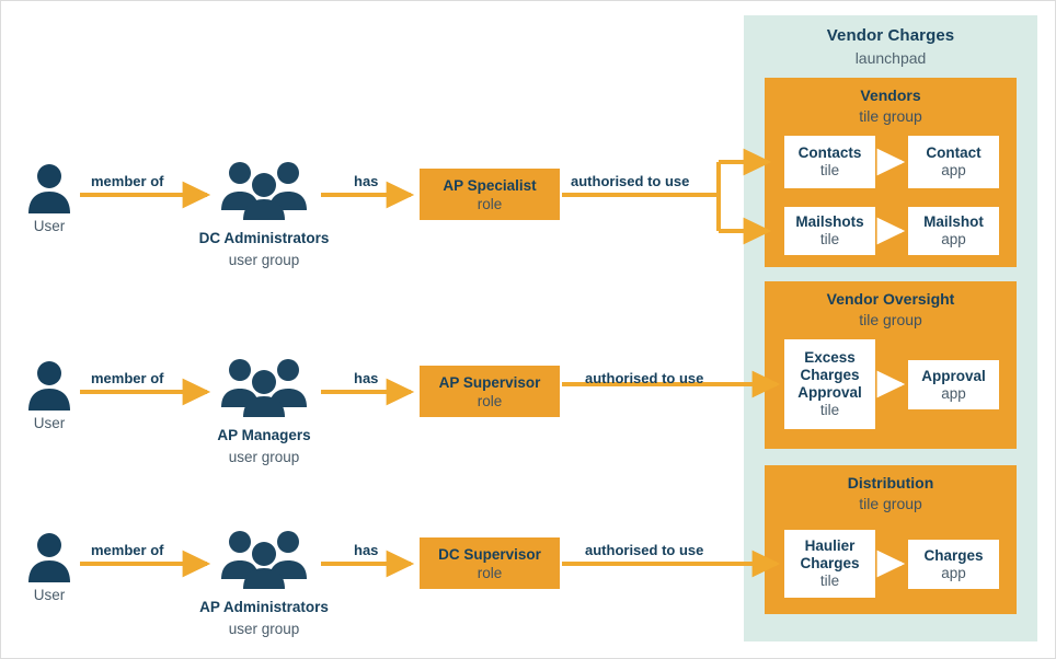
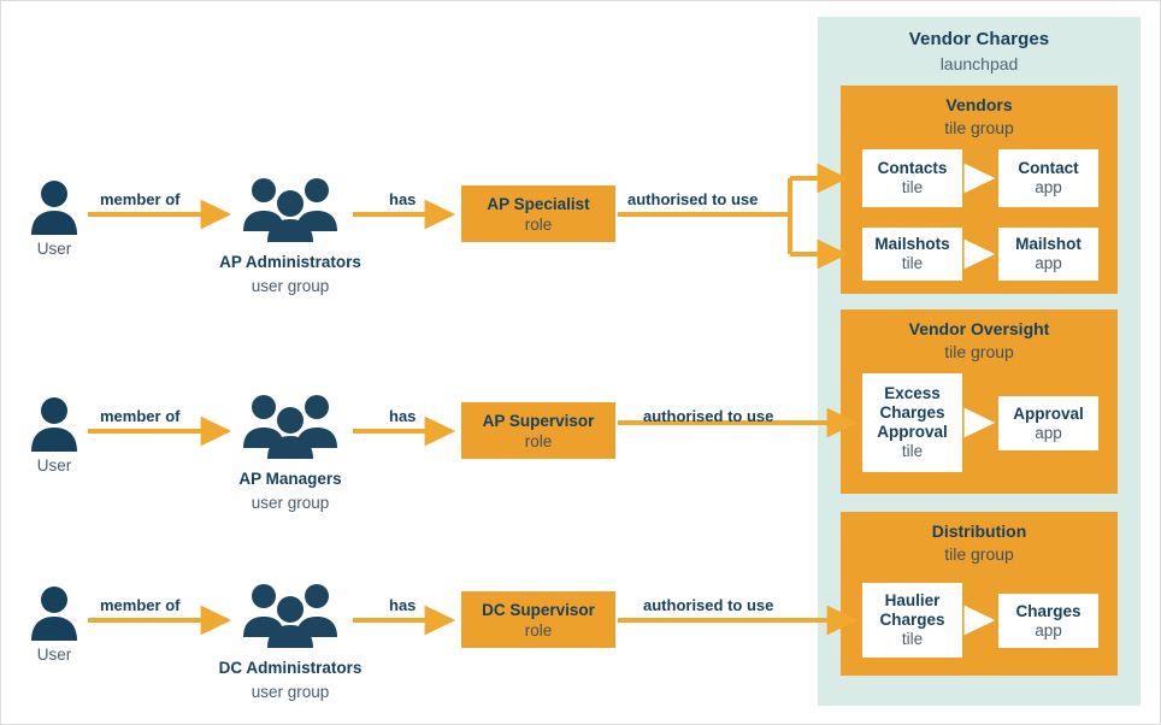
  Vendor Charges
  launchpad
  Vendors
  tile group
  Contacts
  tile
  Contact
  app
  Mailshots
  tile
  Mailshot
  app
  Vendor Oversight
  tile group
  Excess Charges Approval
  tile
  Approval
  app
  Distribution
  tile group
  Haulier Charges
  tile
  Charges
  app
  AP Specialist
  role
  AP Supervisor
  role
  DC Supervisor
  role
  User
  User
  User
- DC Administrators
+ AP Administrators
  user group
  AP Managers
  user group
- AP Administrators
+ DC Administrators
  user group
  member of
  has
  authorised to use
  member of
  has
  authorised to use
  member of
  has
  authorised to use
